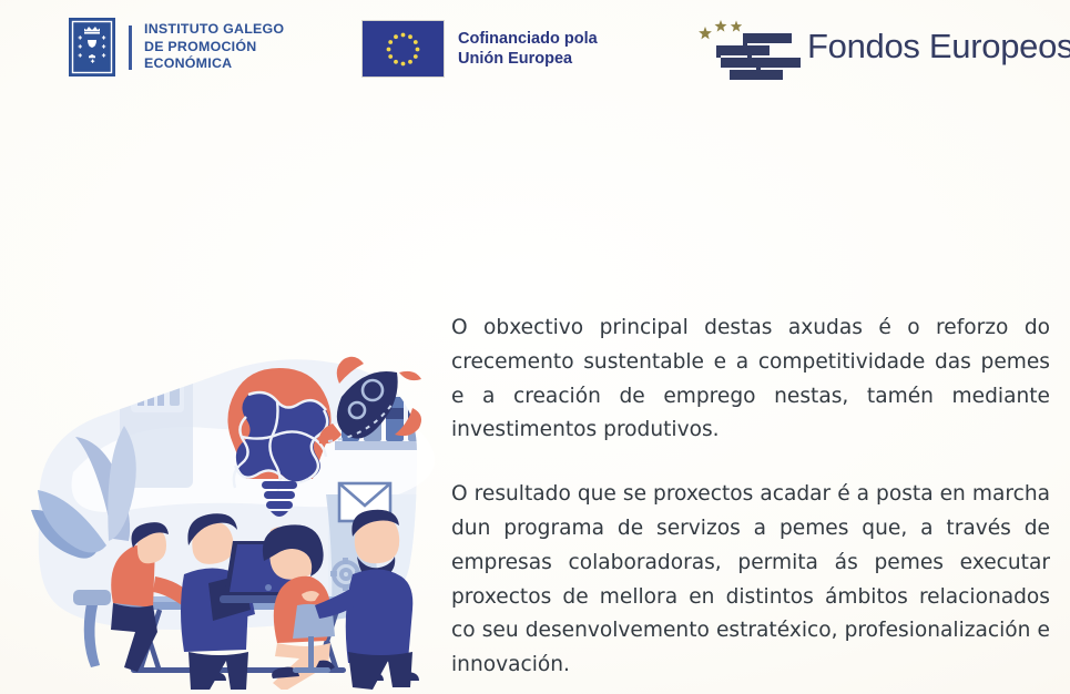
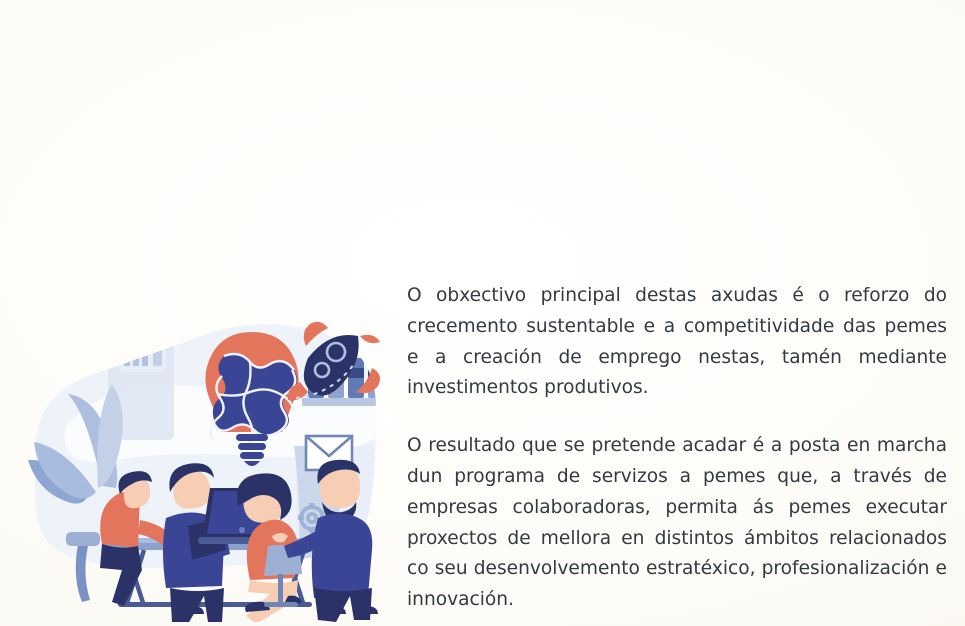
- INSTITUTO GALEGO
- DE PROMOCIÓN
- ECONÓMICA
- Cofinanciado pola
- Unión Europea
- Fondos Europeos
  O obxectivo principal destas axudas é o reforzo do crecemento sustentable e a competitividade das pemes e a creación de emprego nestas, tamén mediante investimentos produtivos.
- O resultado que se proxectos acadar é a posta en marcha dun programa de servizos a pemes que, a través de empresas colaboradoras, permita ás pemes executar proxectos de mellora en distintos ámbitos relacionados co seu desenvolvemento estratéxico, profesionalización e innovación.
+ O resultado que se pretende acadar é a posta en marcha dun programa de servizos a pemes que, a través de empresas colaboradoras, permita ás pemes executar proxectos de mellora en distintos ámbitos relacionados co seu desenvolvemento estratéxico, profesionalización e innovación.
